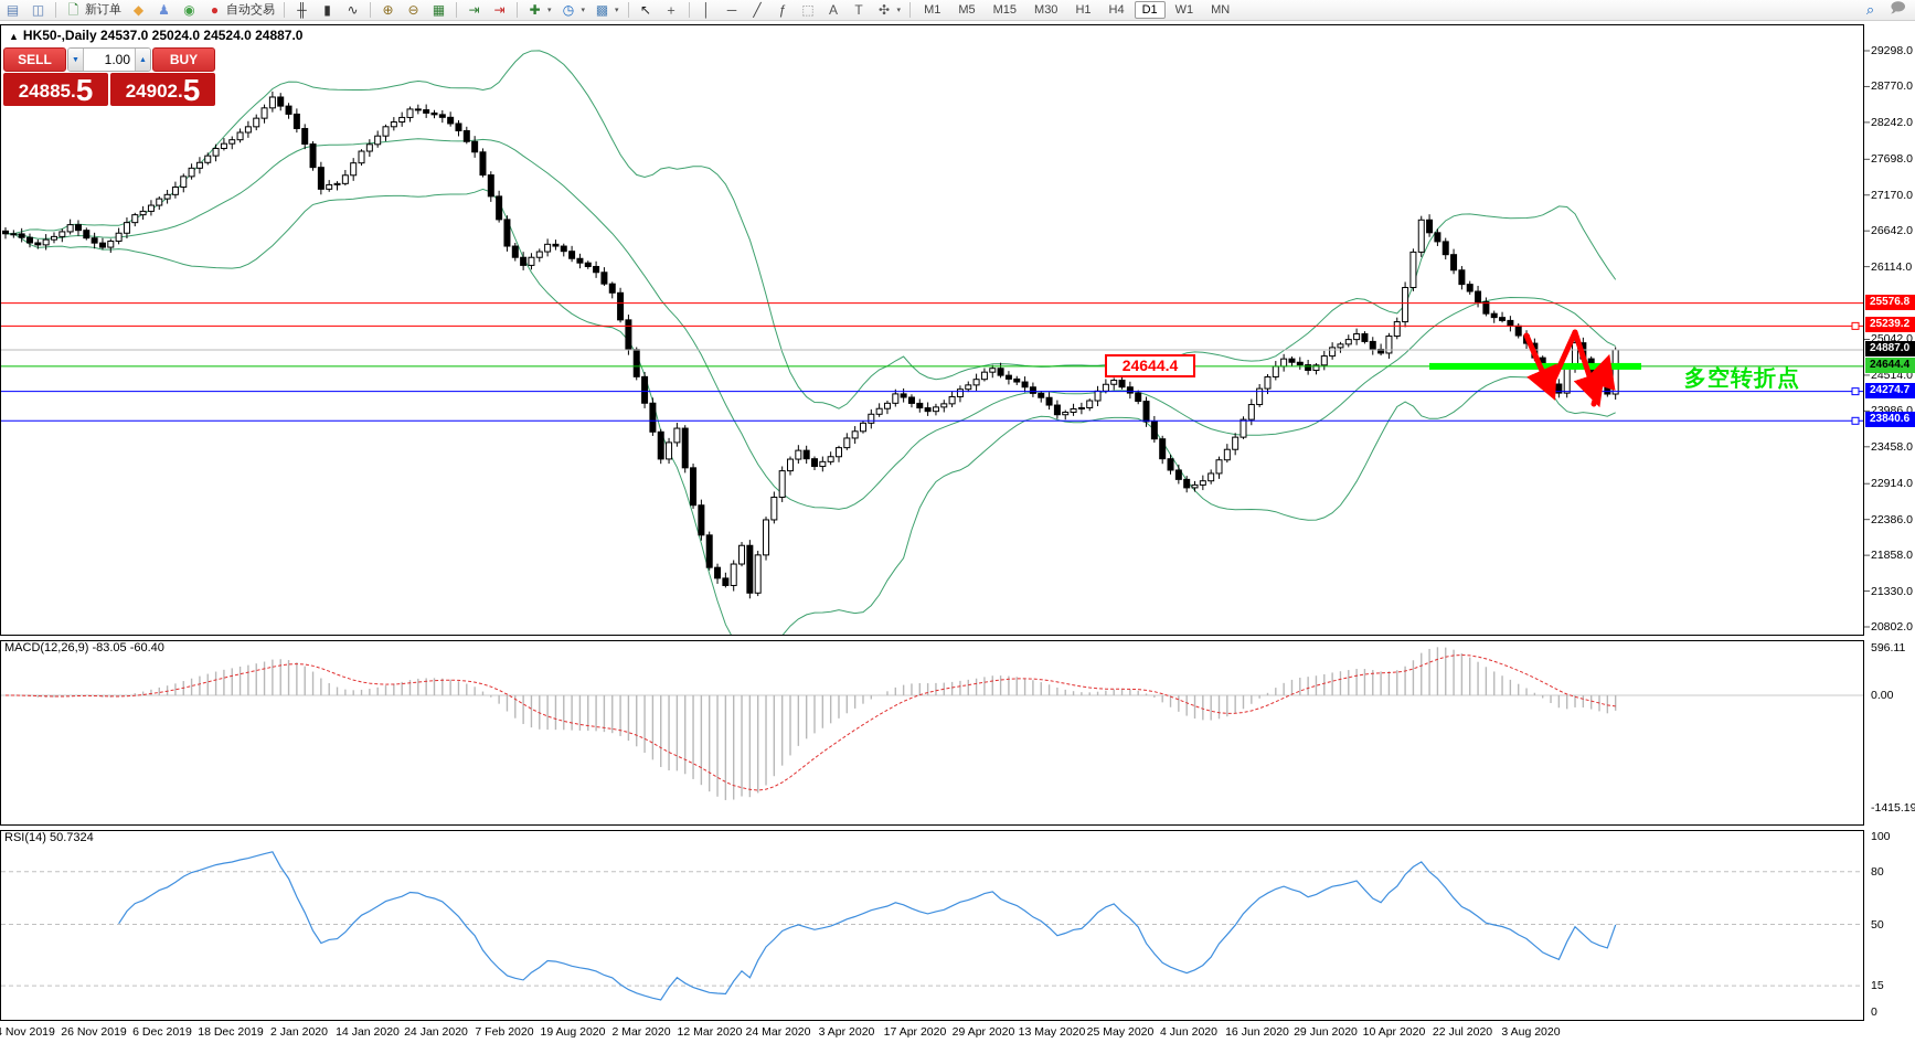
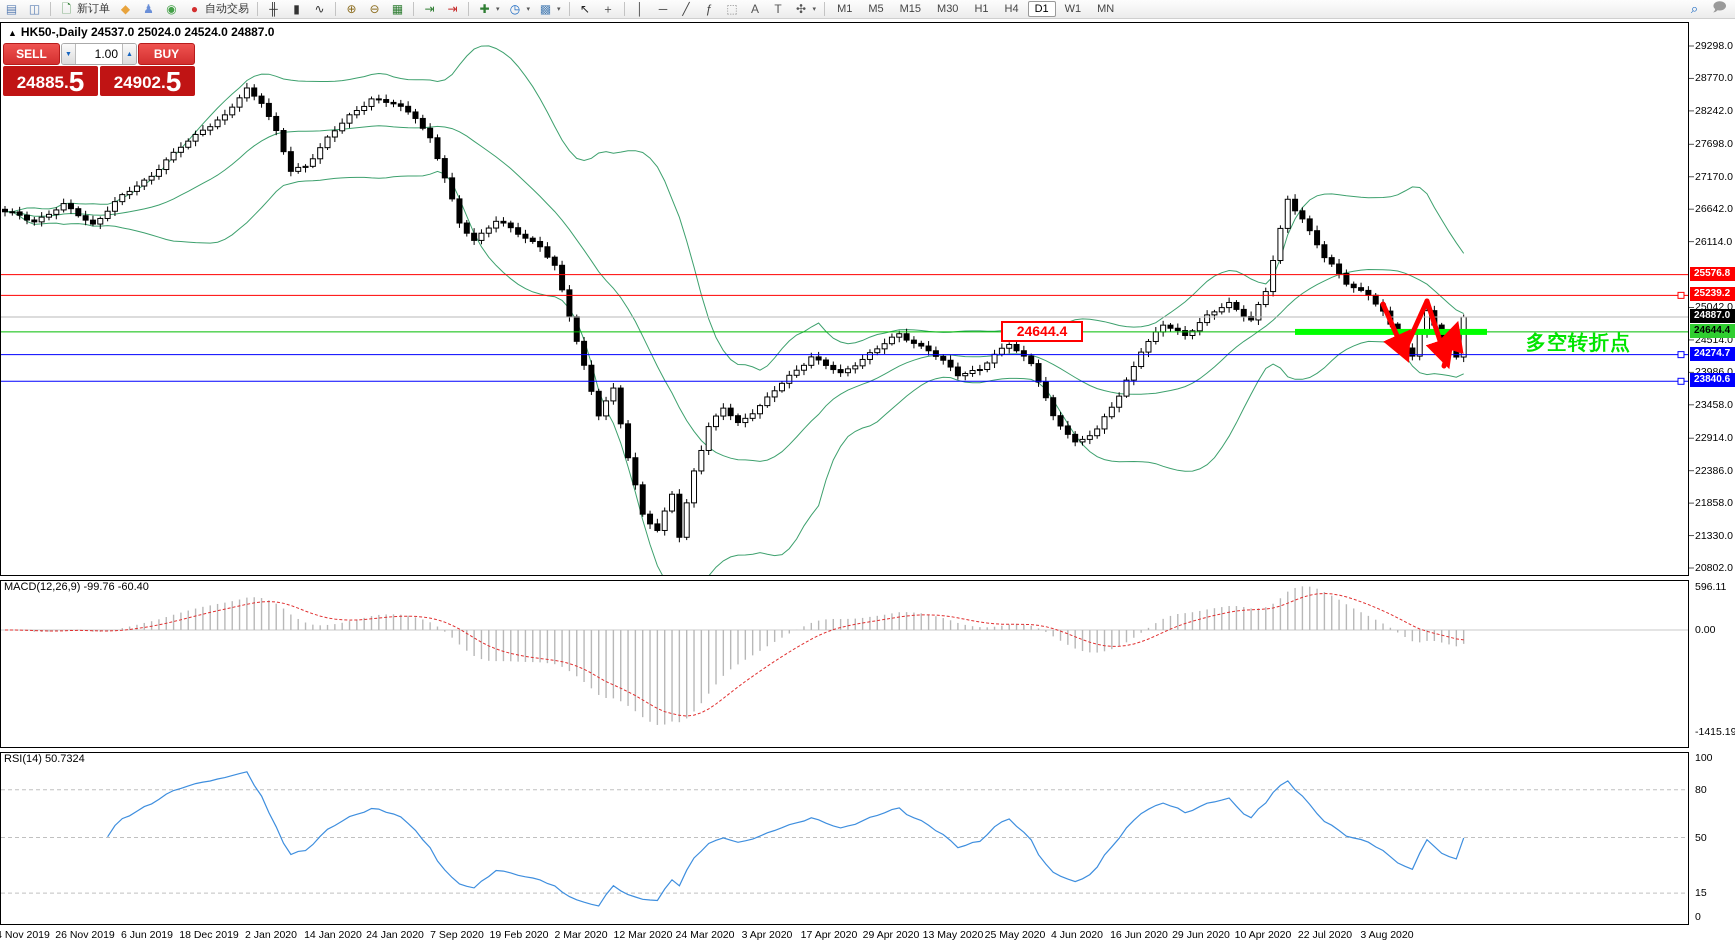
  ▤
  ◫
  🗋
  新订单
  ◆
  ♟
  ◉
  ●
  自动交易
  ╫
  ▮
  ∿
  ⊕
  ⊖
  ▦
  ⇥
  ⇥
  ✚
  ◷
  ▩
  ↖
  ＋
  │
  ─
  ╱
  ƒ
  ⬚
  A
  T
  ✣
  M1
  M5
  M15
  M30
  H1
  H4
  D1
  W1
  MN
  ⌕
  🗩
  ▲ HK50-,Daily 24537.0 25024.0 24524.0 24887.0
  SELL
  1.00
  BUY
  24885
  .
  5
  24902
  .
  5
- MACD(12,26,9) -83.05 -60.40
+ MACD(12,26,9) -99.76 -60.40
  RSI(14) 50.7324
  24644.4
  多空转折点
  29298.0
  28770.0
  28242.0
  27698.0
  27170.0
  26642.0
  26114.0
  25042.0
  24514.0
  23458.0
  22914.0
  22386.0
  21858.0
  21330.0
  20802.0
  25576.8
  25239.2
  24887.0
  24644.4
  24274.7
  23840.6
  596.11
  0.00
  -1415.19
  100
  80
  50
  15
  0
  Nov 2019
  26 Nov 2019
- 6 Dec 2019
+ 6 Jun 2019
  18 Dec 2019
  2 Jan 2020
  14 Jan 2020
  24 Jan 2020
- 7 Feb 2020
+ 7 Sep 2020
- 19 Aug 2020
+ 19 Feb 2020
  2 Mar 2020
  12 Mar 2020
  24 Mar 2020
  3 Apr 2020
  17 Apr 2020
  29 Apr 2020
  13 May 2020
  25 May 2020
  4 Jun 2020
  16 Jun 2020
  29 Jun 2020
  10 Apr 2020
  22 Jul 2020
  3 Aug 2020
